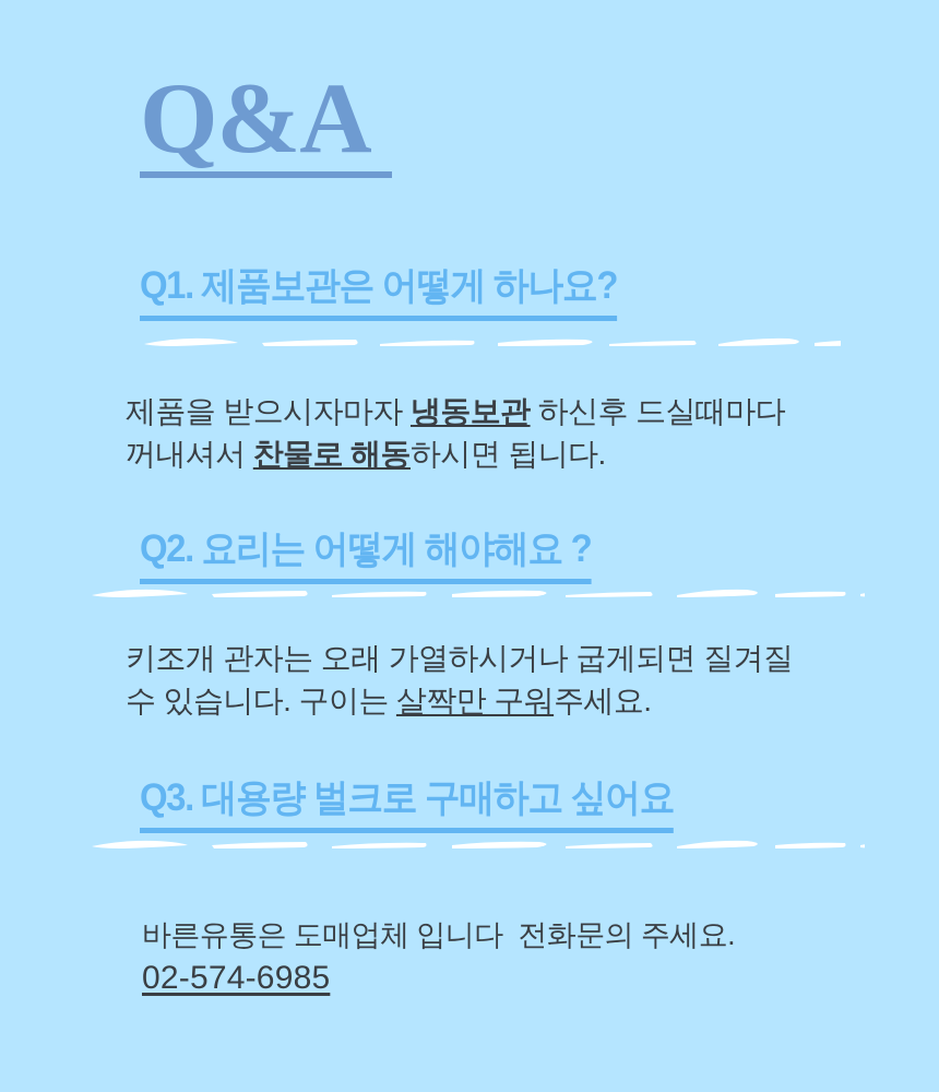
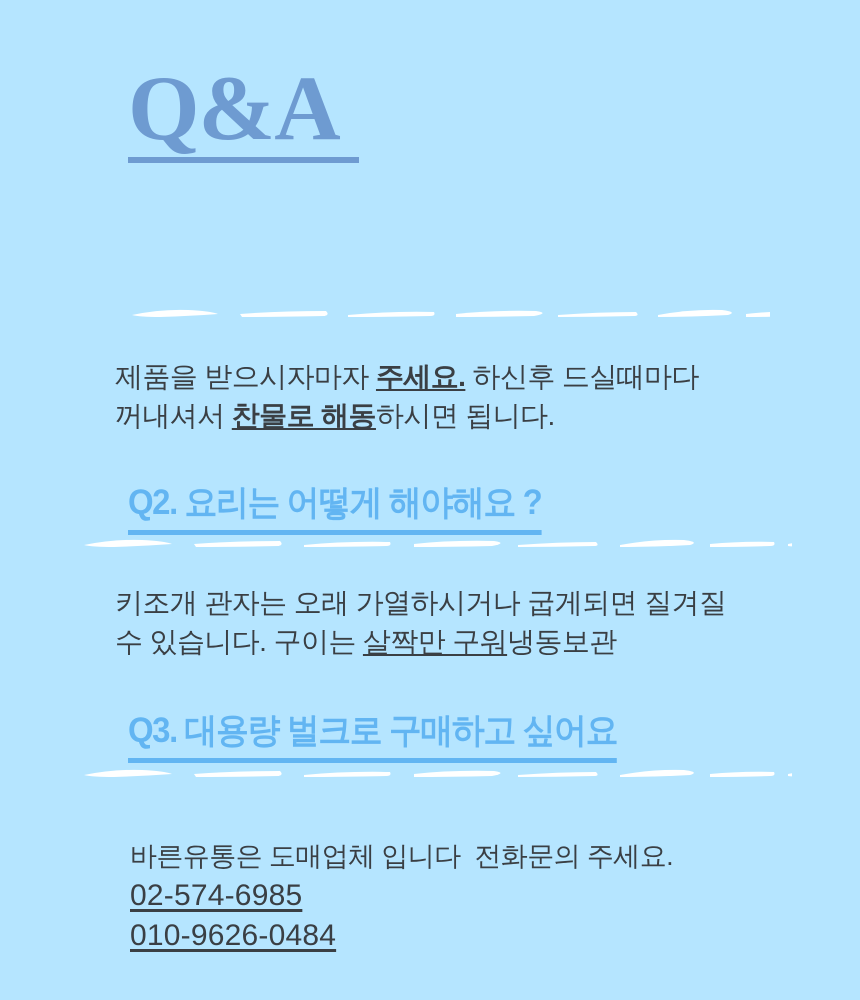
  Q&A
- Q1. 제품보관은 어떻게 하나요?
- 제품을 받으시자마자 냉동보관 하신후 드실때마다
+ 제품을 받으시자마자 주세요. 하신후 드실때마다
  꺼내셔서 찬물로 해동하시면 됩니다.
  Q2. 요리는 어떻게 해야해요 ?
  키조개 관자는 오래 가열하시거나 굽게되면 질겨질
- 수 있습니다. 구이는 살짝만 구워주세요.
+ 수 있습니다. 구이는 살짝만 구워냉동보관
  Q3. 대용량 벌크로 구매하고 싶어요
  바른유통은 도매업체 입니다 전화문의 주세요.
  02-574-6985
+ 010-9626-0484
